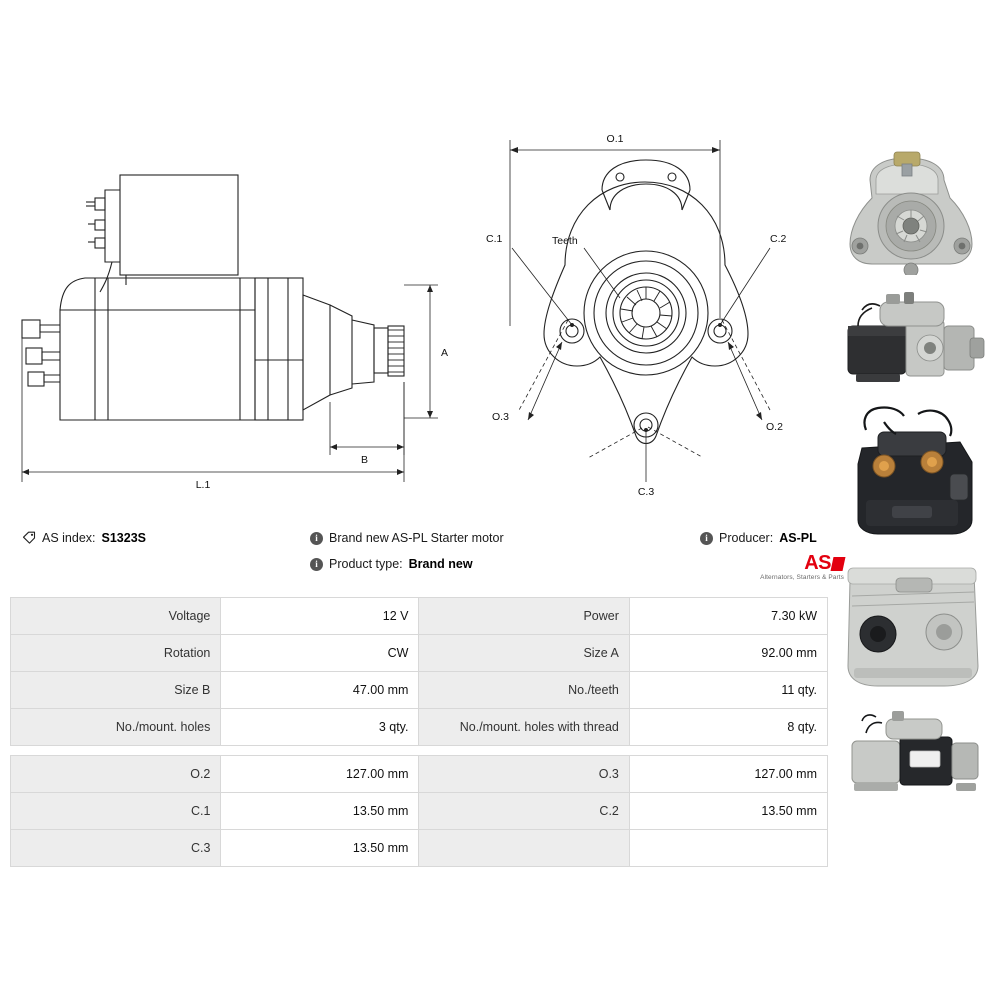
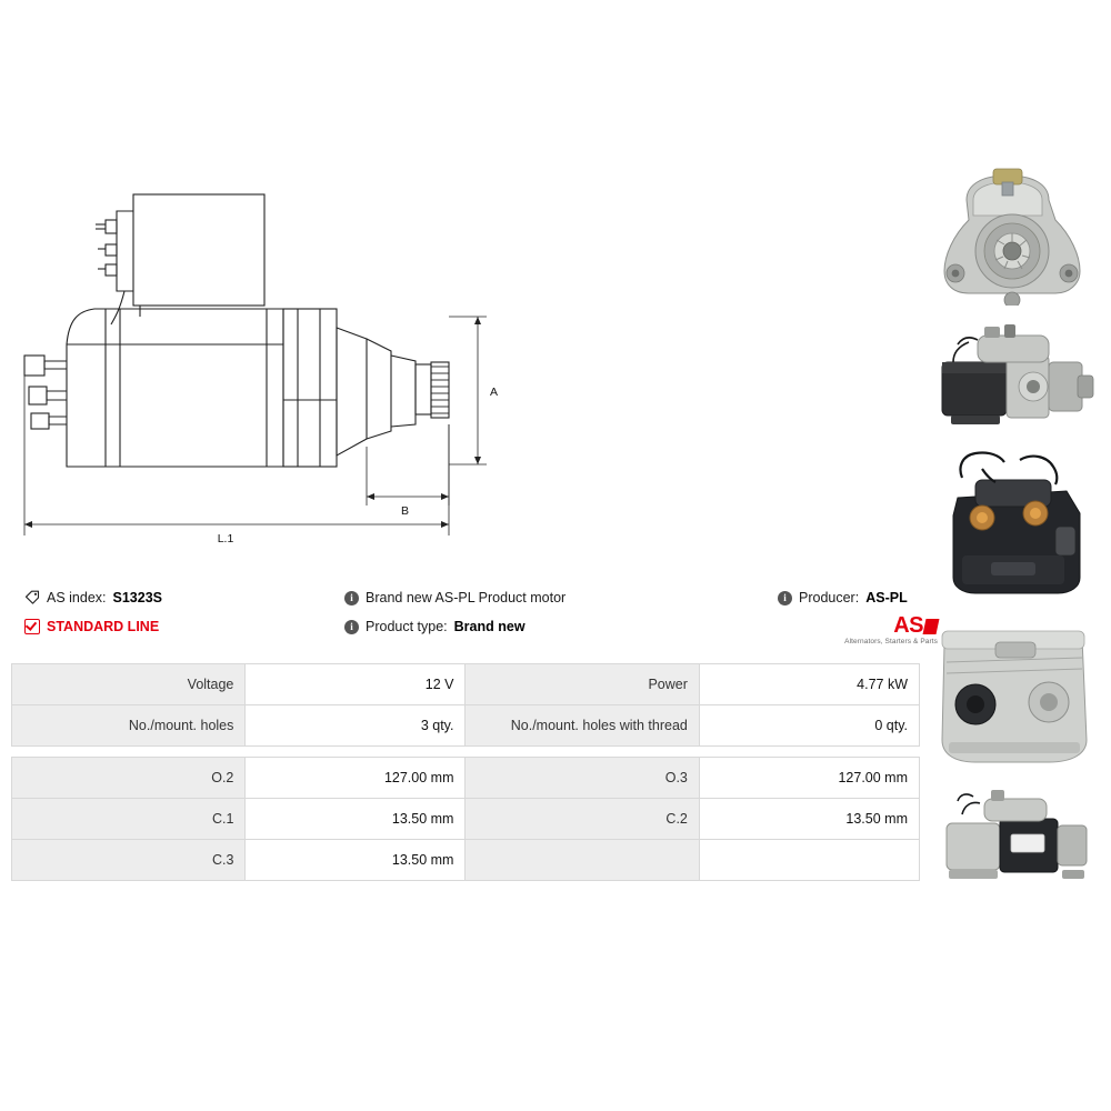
  A
  B
  L.1
- O.1
- O.2
- O.3
- C.1
- C.2
- C.3
- Teeth
  AS index:
  S1323S
+ STANDARD LINE
  i
- Brand new AS-PL Starter motor
+ Brand new AS-PL Product motor
  i
  Product type:
  Brand new
  i
  Producer:
  AS-PL
  AS
- Voltage	12 V	Power	7.30 kW
+ Voltage	12 V	Power	4.77 kW
- Rotation	CW	Size A	92.00 mm
- Size B	47.00 mm	No./teeth	11 qty.
- No./mount. holes	3 qty.	No./mount. holes with thread	8 qty.
+ No./mount. holes	3 qty.	No./mount. holes with thread	0 qty.
  O.2	127.00 mm	O.3	127.00 mm
  C.1	13.50 mm	C.2	13.50 mm
  C.3	13.50 mm
